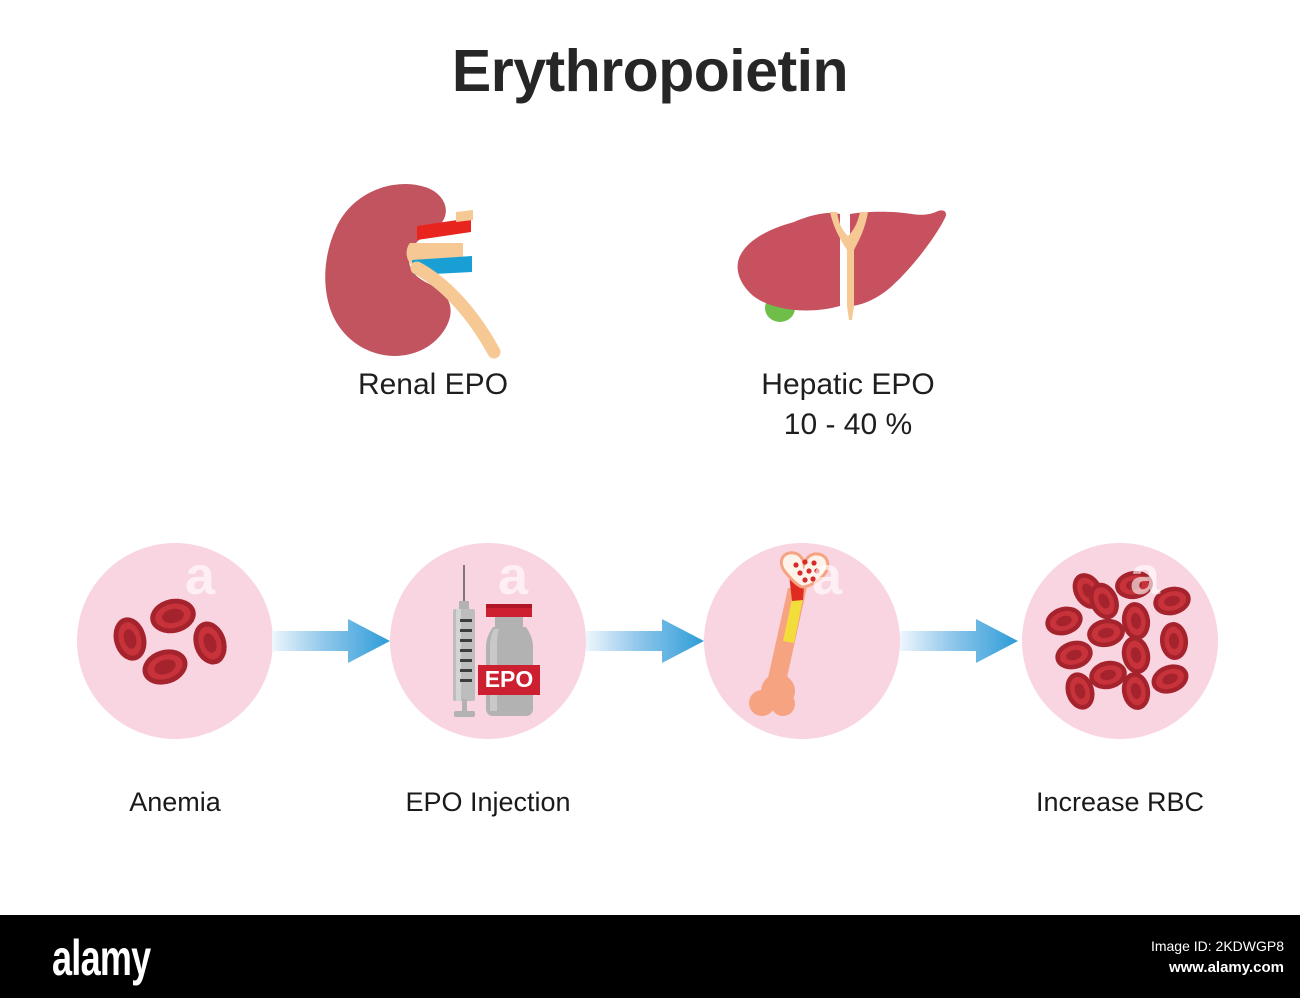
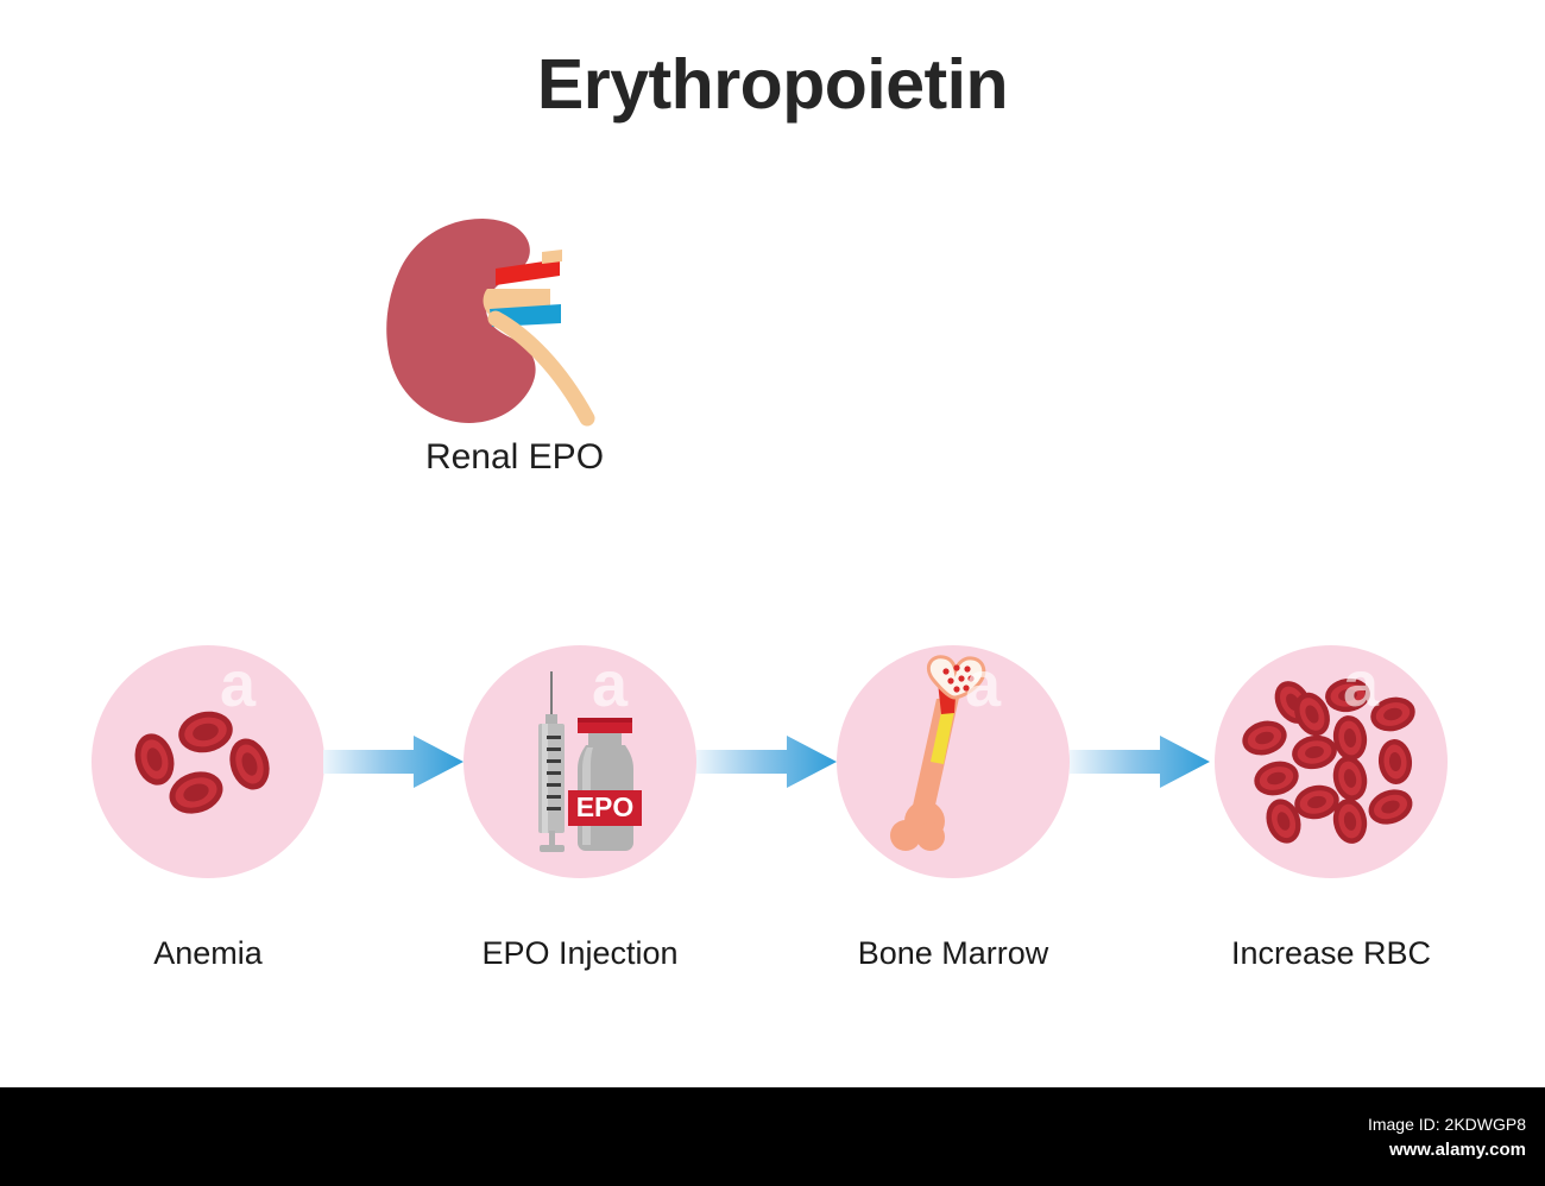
  Erythropoietin
  Renal EPO
- Hepatic EPO
- 10 - 40 %
  a
  Anemia
  a
  EPO
  EPO Injection
  a
+ Bone Marrow
  a
  Increase RBC
- alamy
  Image ID: 2KDWGP8
  www.alamy.com
